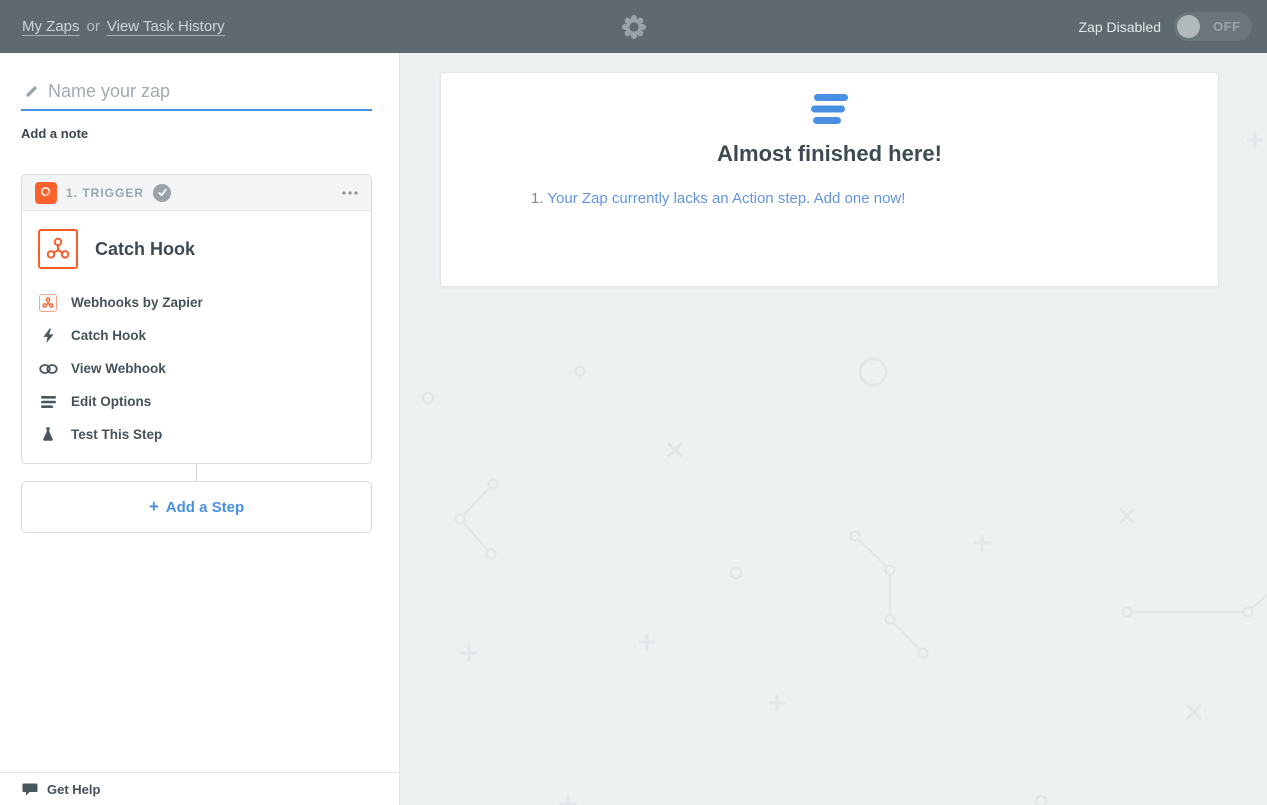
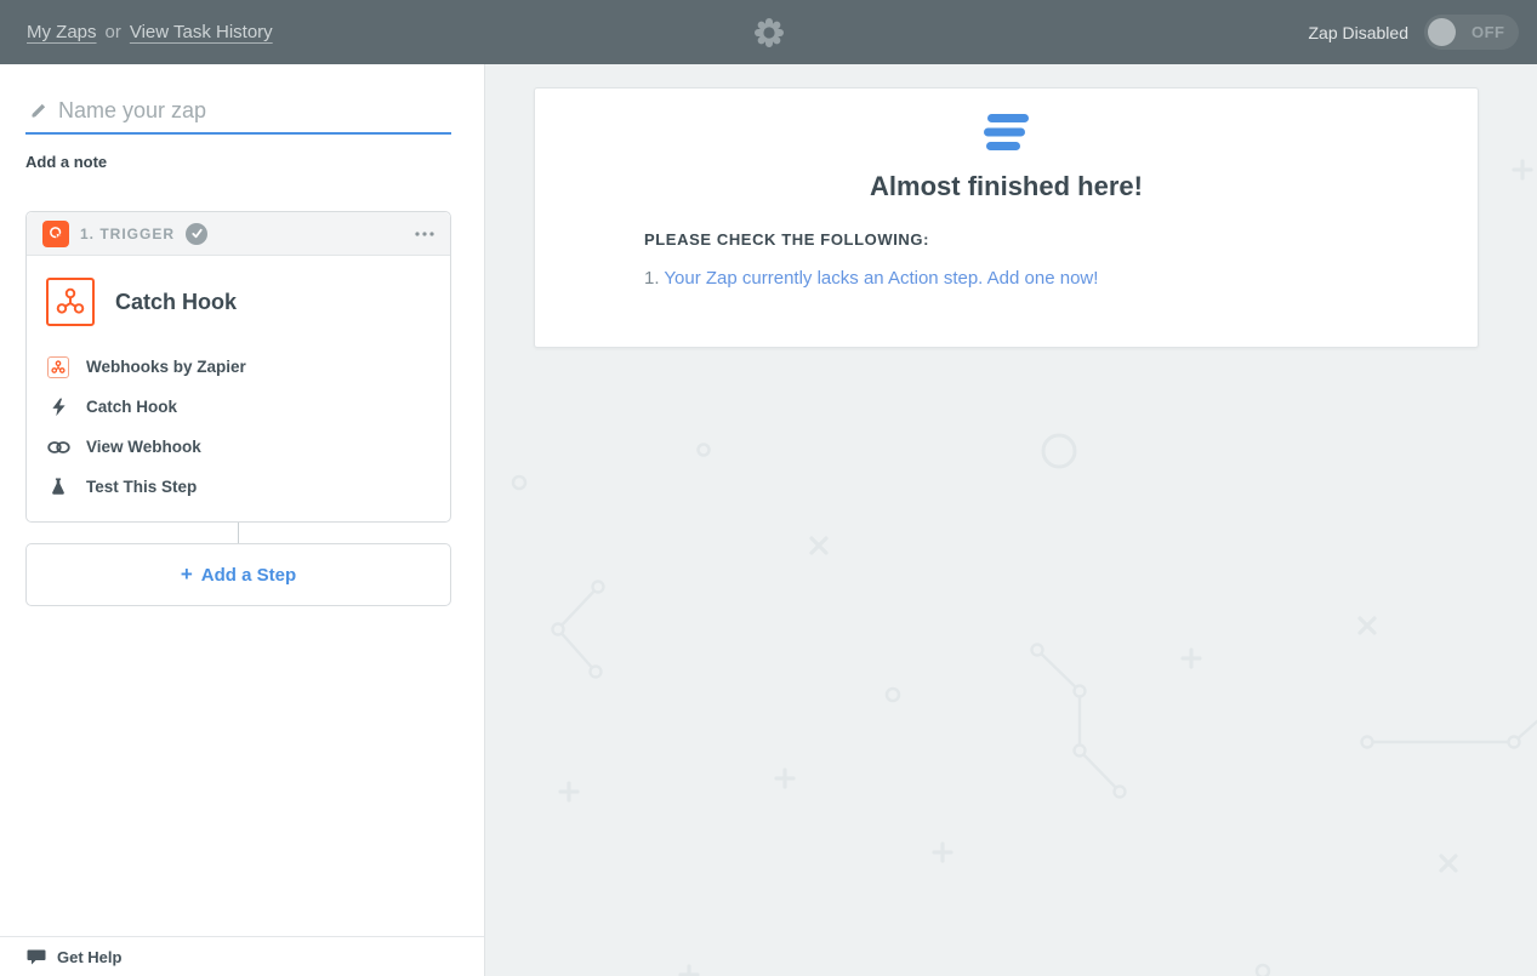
  My Zaps
  or
  View Task History
  Zap Disabled
  OFF
  Name your zap
  Add a note
  1. TRIGGER
  Catch Hook
  Webhooks by Zapier
  Catch Hook
  View Webhook
- Edit Options
  Test This Step
  +
  Add a Step
  Get Help
  Almost finished here!
+ PLEASE CHECK THE FOLLOWING:
  1. Your Zap currently lacks an Action step. Add one now!
